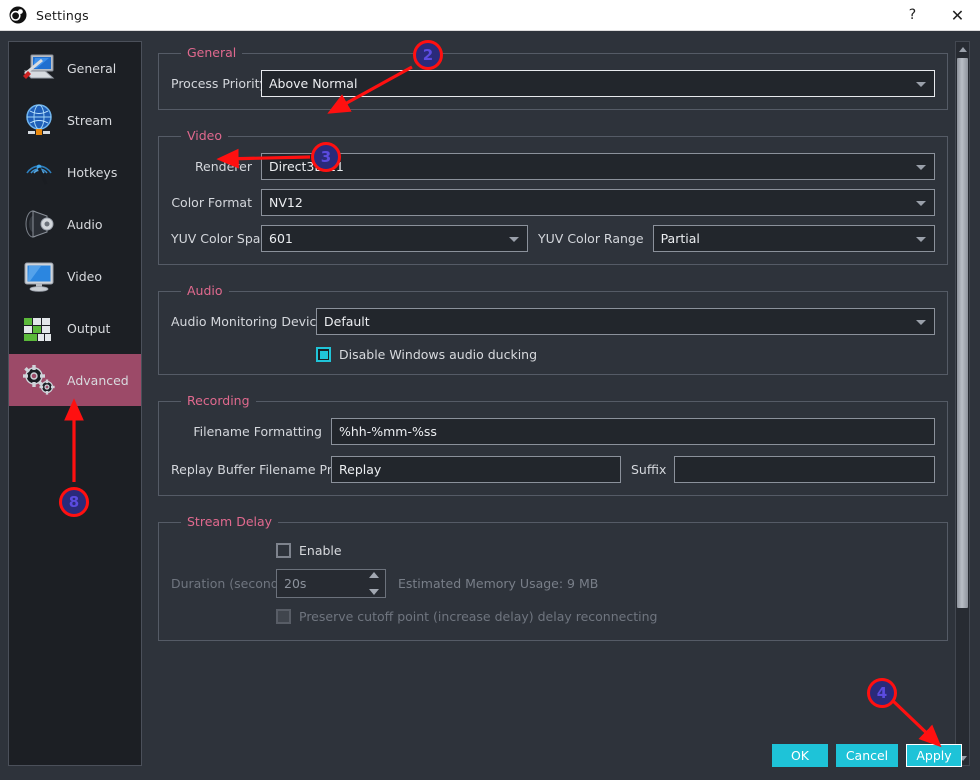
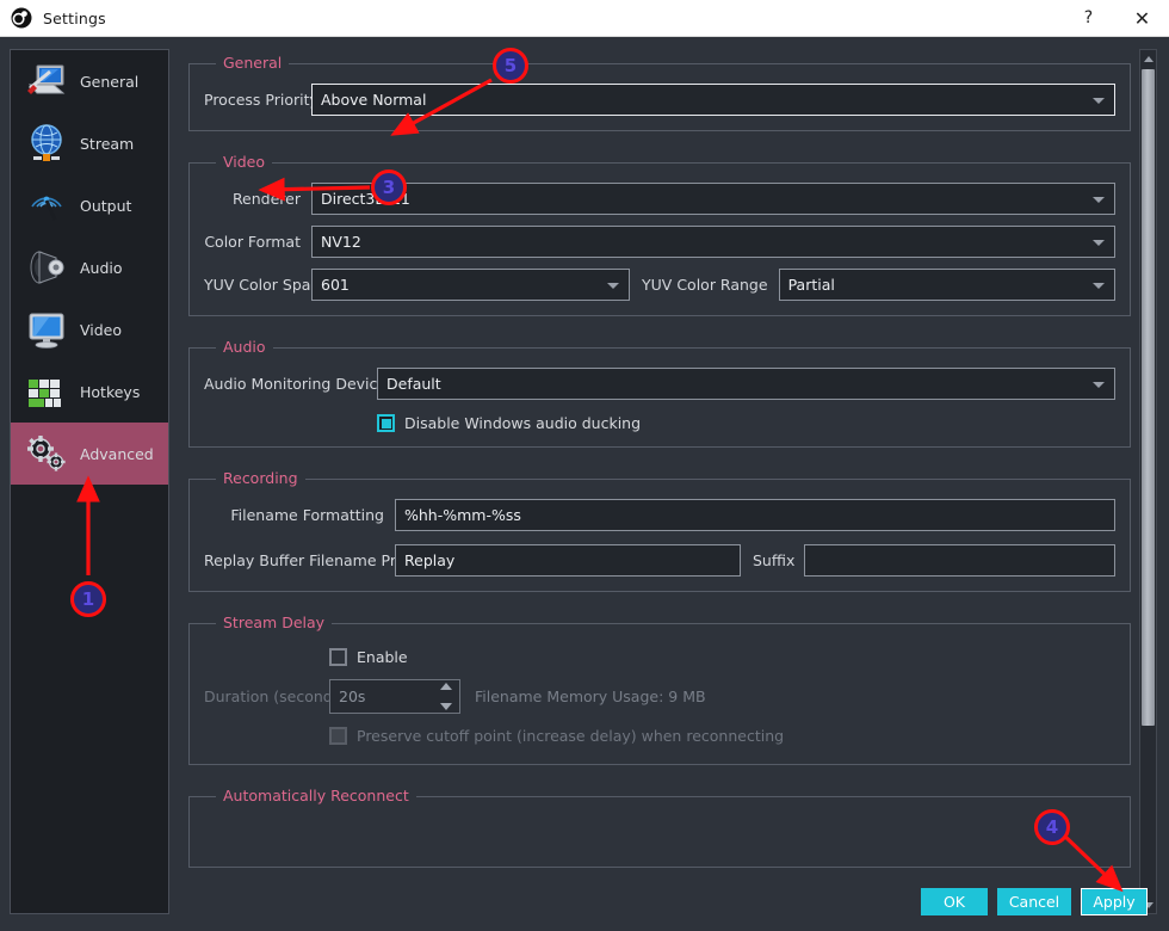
  Settings
  ?
  ✕
  General
  Stream
- Hotkeys
+ Output
  Audio
  Video
- Output
+ Hotkeys
  Advanced
  General
  Process Priorit
  Above Normal
  Video
  Renderer
  Direct31
  Color Format
  NV12
  YUV Color Spa
  601
  YUV Color Range
  Partial
  Audio
  Audio Monitoring Devic
  Default
  Disable Windows audio ducking
  Recording
  Filename Formatting
  %hh-%mm-%ss
  Replay Buffer Filename Pr
  Replay
  Suffix
  Stream Delay
  Enable
  Duration (second
  20s
- Estimated Memory Usage: 9 MB
+ Filename Memory Usage: 9 MB
- Preserve cutoff point (increase delay) delay reconnecting
+ Preserve cutoff point (increase delay) when reconnecting
+ Automatically Reconnect
  OK
  Cancel
  Apply
- 8
+ 1
- 2
+ 5
  3
  4
